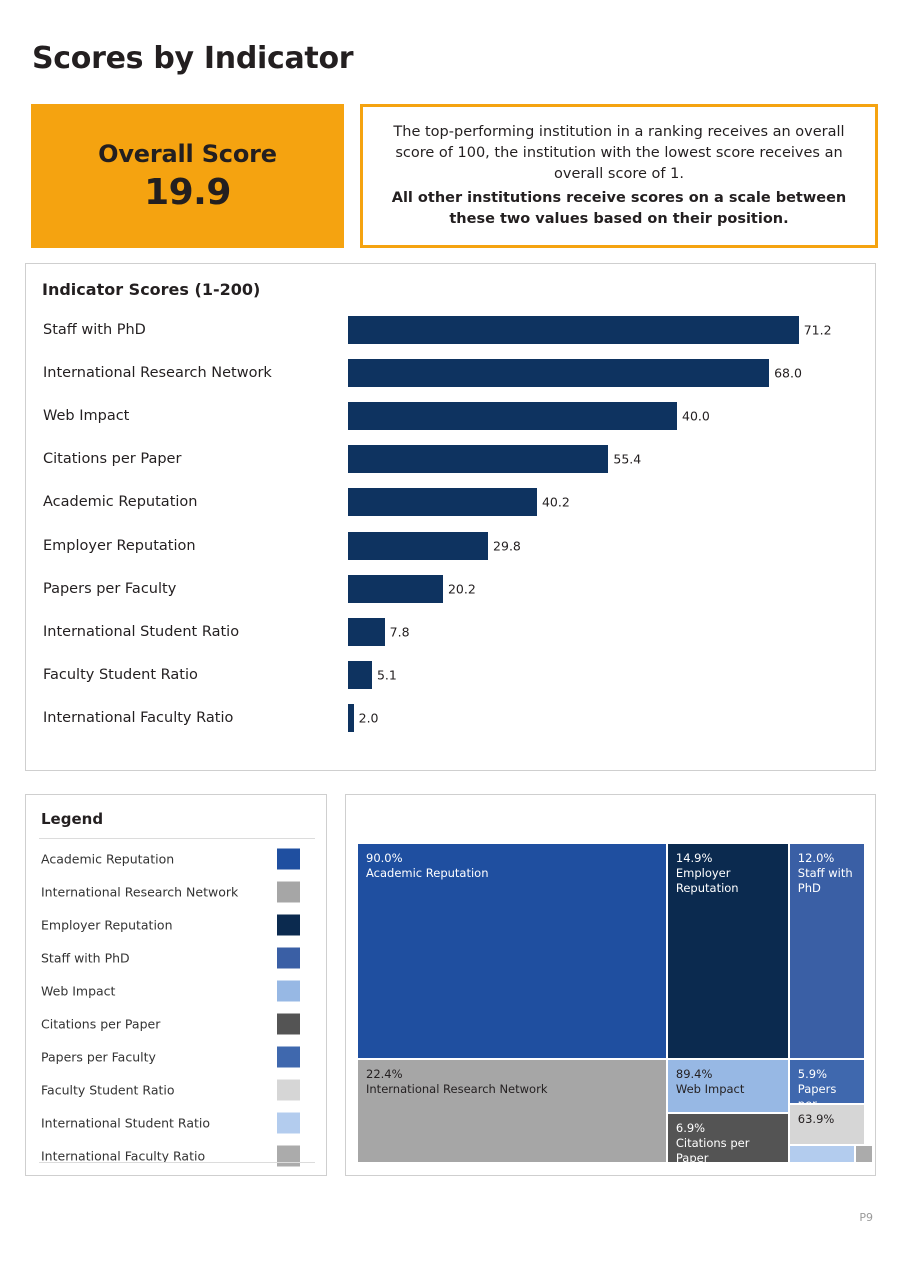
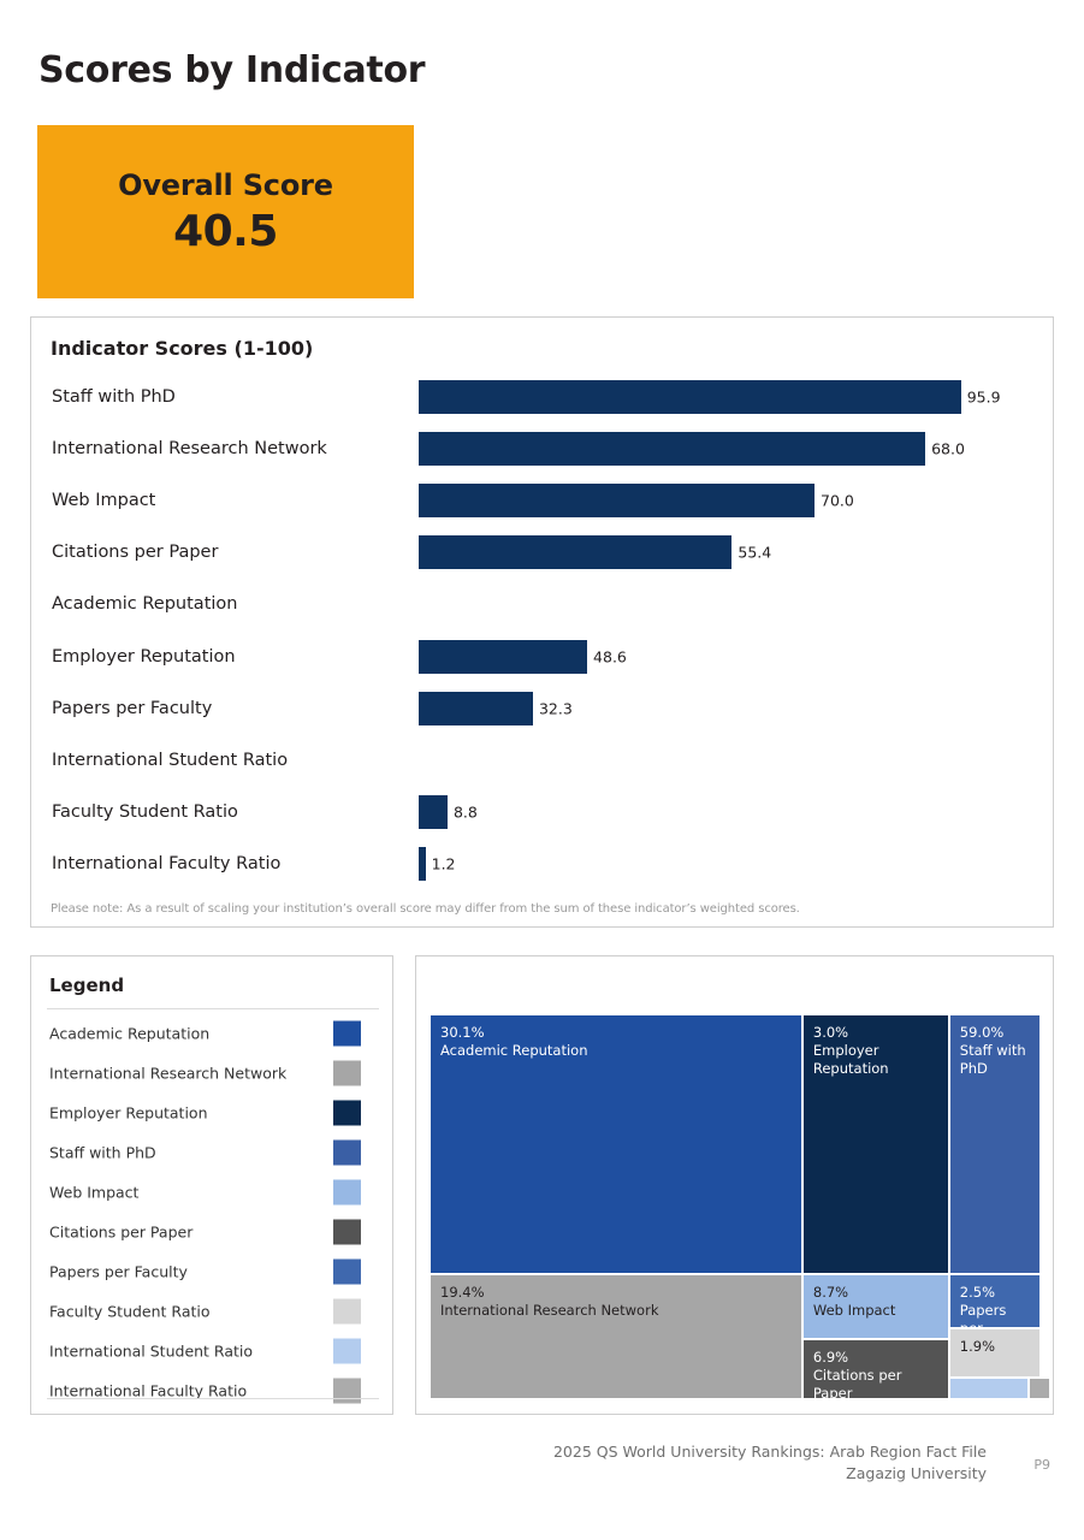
  Scores by Indicator
  Overall Score
- 19.9
+ 40.5
- The top-performing institution in a ranking receives an overall score of 100, the institution with the lowest score receives an overall score of 1.
- All other institutions receive scores on a scale between these two values based on their position.
- Indicator Scores (1-200)
+ Indicator Scores (1-100)
  Staff with PhD
- 71.2
+ 95.9
  International Research Network
  68.0
  Web Impact
- 40.0
+ 70.0
  Citations per Paper
  55.4
  Academic Reputation
- 40.2
  Employer Reputation
- 29.8
+ 48.6
  Papers per Faculty
- 20.2
+ 32.3
  International Student Ratio
- 7.8
  Faculty Student Ratio
- 5.1
+ 8.8
  International Faculty Ratio
- 2.0
+ 1.2
+ Please note: As a result of scaling your institution’s overall score may differ from the sum of these indicator’s weighted scores.
  Legend
  Academic Reputation
  International Research Network
  Employer Reputation
  Staff with PhD
  Web Impact
  Citations per Paper
  Papers per Faculty
  Faculty Student Ratio
  International Student Ratio
  International Faculty Ratio
- 90.0%
+ 30.1%
  Academic Reputation
- 14.9%
+ 3.0%
  Employer Reputation
- 12.0%
+ 59.0%
  Staff with PhD
- 22.4%
+ 19.4%
  International Research Network
- 89.4%
+ 8.7%
  Web Impact
  6.9%
  Citations per Paper
- 5.9%
+ 2.5%
- 63.9%
+ 1.9%
+ 2025 QS World University Rankings: Arab Region Fact File
+ Zagazig University
  P9
